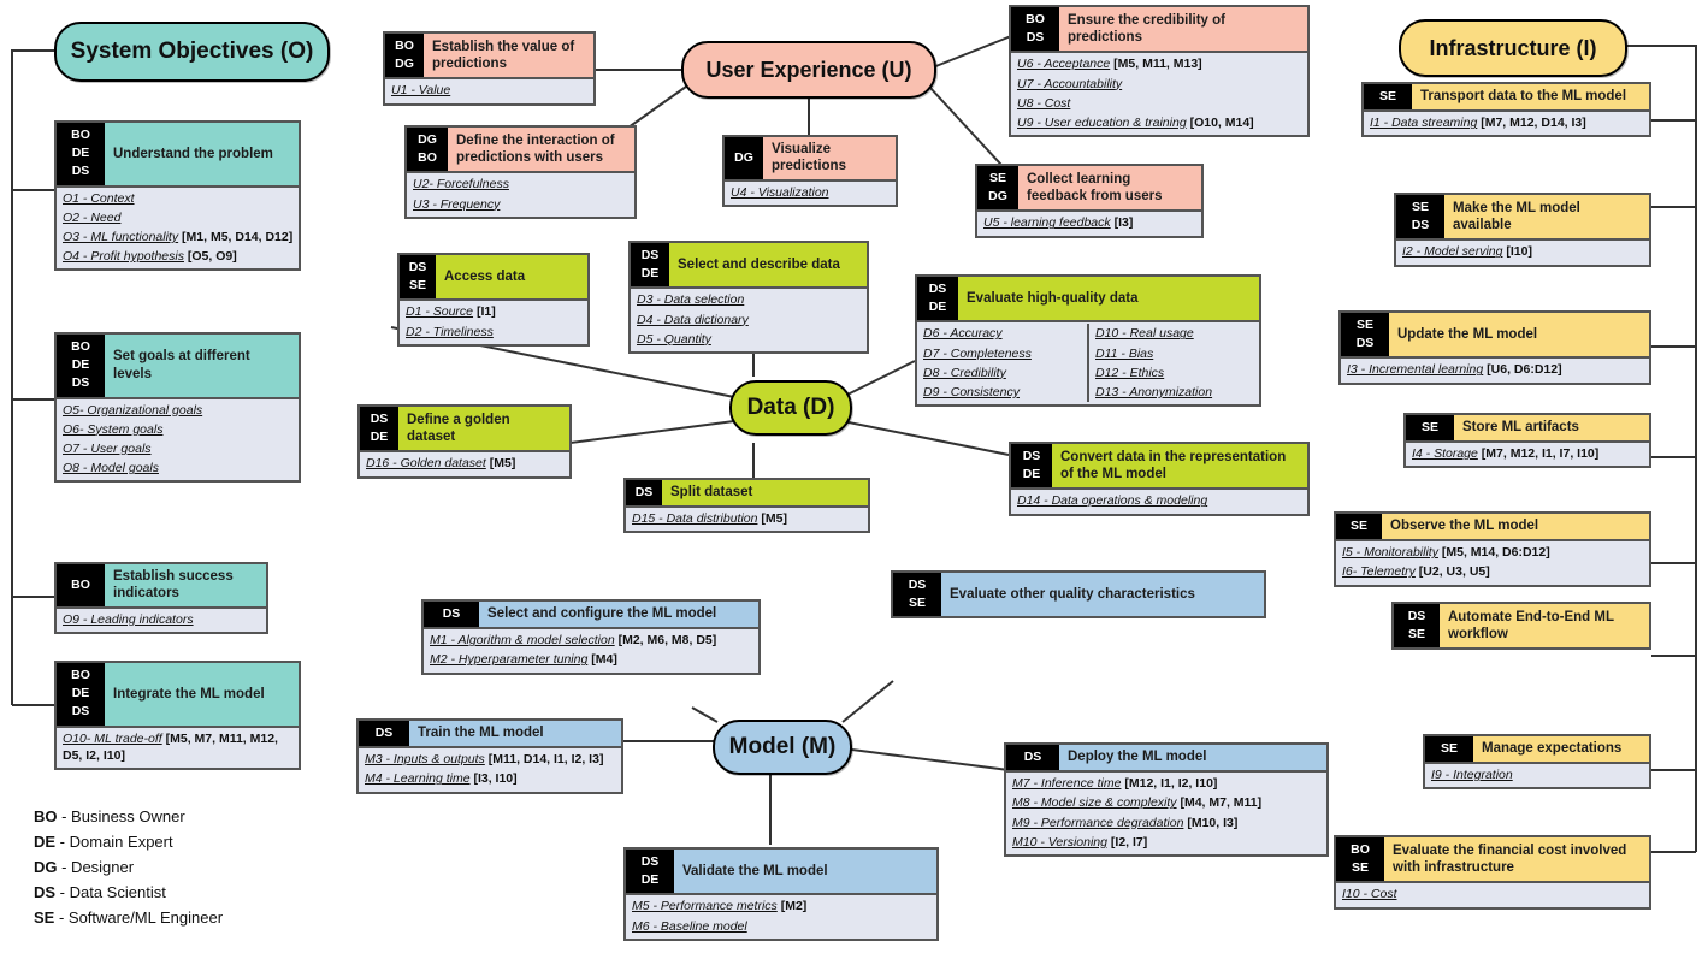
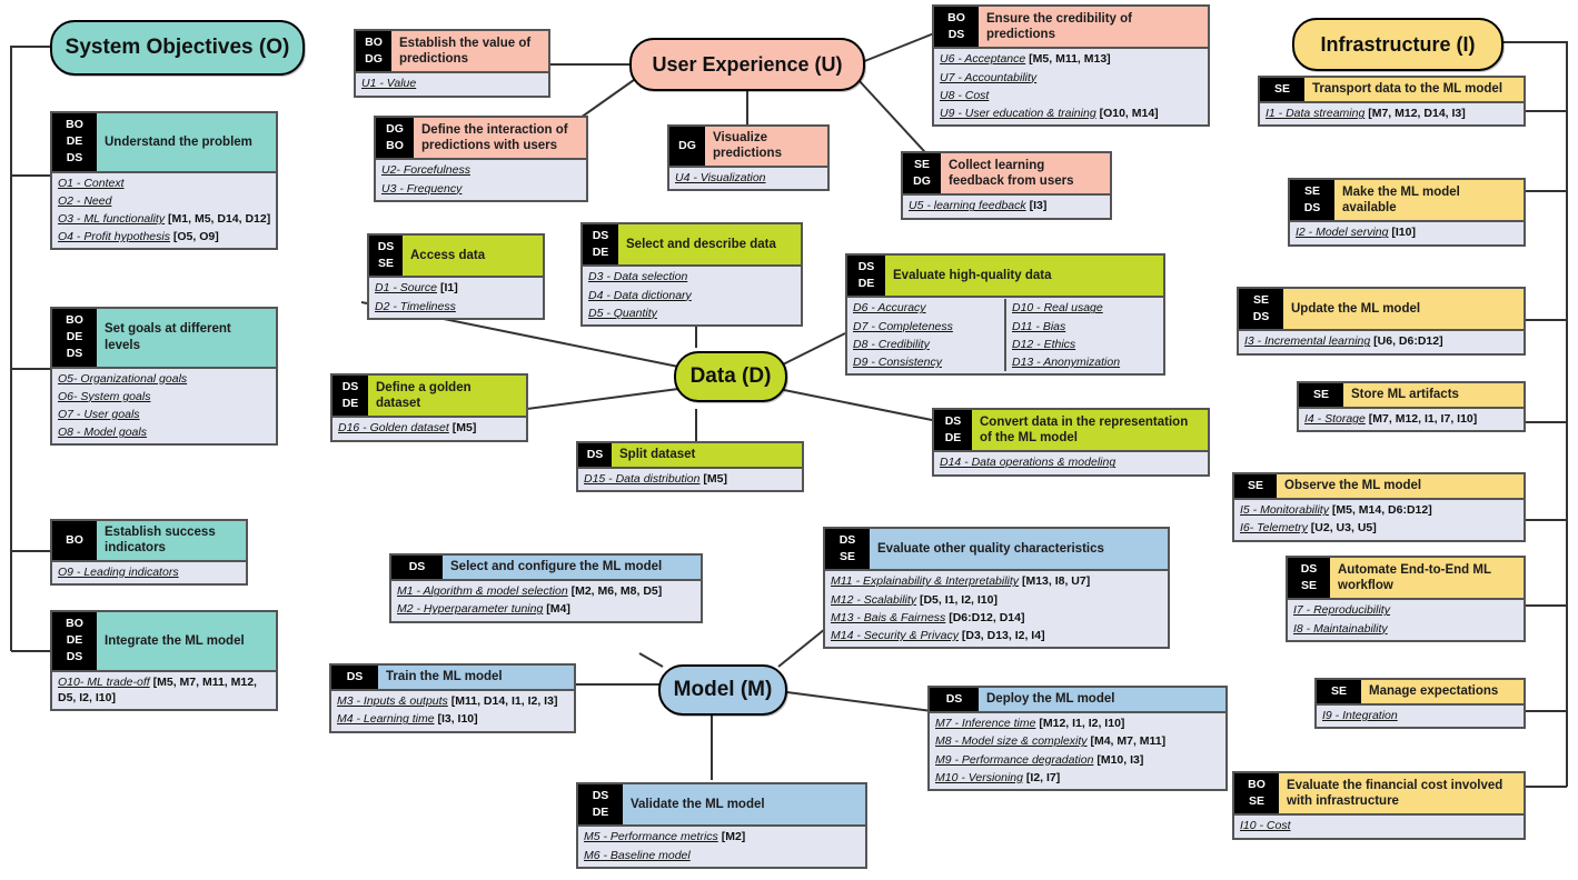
  System Objectives (O)
  User Experience (U)
  Data (D)
  Model (M)
  Infrastructure (I)
  BO
  DE
  DS
  Understand the problem
  O1 - Context
  O2 - Need
  O3 - ML functionality [M1, M5, D14, D12]
  O4 - Profit hypothesis [O5, O9]
  BO
  DE
  DS
  Set goals at different levels
  O5- Organizational goals
  O6- System goals
  O7 - User goals
  O8 - Model goals
  BO
  Establish success indicators
  O9 - Leading indicators
  BO
  DE
  DS
  Integrate the ML model
  O10- ML trade-off [M5, M7, M11, M12, D5, I2, I10]
  BO
  DG
  Establish the value of predictions
  U1 - Value
  DG
  BO
  Define the interaction of predictions with users
  U2- Forcefulness
  U3 - Frequency
  DG
  Visualize predictions
  U4 - Visualization
  BO
  DS
  Ensure the credibility of predictions
  U6 - Acceptance [M5, M11, M13]
  U7 - Accountability
  U8 - Cost
  U9 - User education & training [O10, M14]
  SE
  DG
  Collect learning feedback from users
  U5 - learning feedback [I3]
  DS
  SE
  Access data
  D1 - Source [I1]
  D2 - Timeliness
  DS
  DE
  Select and describe data
  D3 - Data selection
  D4 - Data dictionary
  D5 - Quantity
  DS
  DE
  Evaluate high-quality data
  D6 - Accuracy
  D7 - Completeness
  D8 - Credibility
  D9 - Consistency
  D10 - Real usage
  D11 - Bias
  D12 - Ethics
  D13 - Anonymization
  DS
  DE
  Define a golden dataset
  D16 - Golden dataset [M5]
  DS
  Split dataset
  D15 - Data distribution [M5]
  DS
  DE
  Convert data in the representation of the ML model
  D14 - Data operations & modeling
  DS
  Select and configure the ML model
  M1 - Algorithm & model selection [M2, M6, M8, D5]
  M2 - Hyperparameter tuning [M4]
  DS
  Train the ML model
  M3 - Inputs & outputs [M11, D14, I1, I2, I3]
  M4 - Learning time [I3, I10]
  DS
  DE
  Validate the ML model
  M5 - Performance metrics [M2]
  M6 - Baseline model
  DS
  SE
  Evaluate other quality characteristics
+ M11 - Explainability & Interpretability [M13, I8, U7]
+ M12 - Scalability [D5, I1, I2, I10]
+ M13 - Bais & Fairness [D6:D12, D14]
+ M14 - Security & Privacy [D3, D13, I2, I4]
  DS
  Deploy the ML model
  M7 - Inference time [M12, I1, I2, I10]
  M8 - Model size & complexity [M4, M7, M11]
  M9 - Performance degradation [M10, I3]
  M10 - Versioning [I2, I7]
  SE
  Transport data to the ML model
  I1 - Data streaming [M7, M12, D14, I3]
  SE
  DS
  Make the ML model available
  I2 - Model serving [I10]
  SE
  DS
  Update the ML model
  I3 - Incremental learning [U6, D6:D12]
  SE
  Store ML artifacts
  I4 - Storage [M7, M12, I1, I7, I10]
  SE
  Observe the ML model
  I5 - Monitorability [M5, M14, D6:D12]
  I6- Telemetry [U2, U3, U5]
  DS
  SE
  Automate End-to-End ML workflow
+ I7 - Reproducibility
+ I8 - Maintainability
  SE
  Manage expectations
  I9 - Integration
  BO
  SE
  Evaluate the financial cost involved with infrastructure
  I10 - Cost
- BO - Business Owner
- DE - Domain Expert
- DG - Designer
- DS - Data Scientist
- SE - Software/ML Engineer
